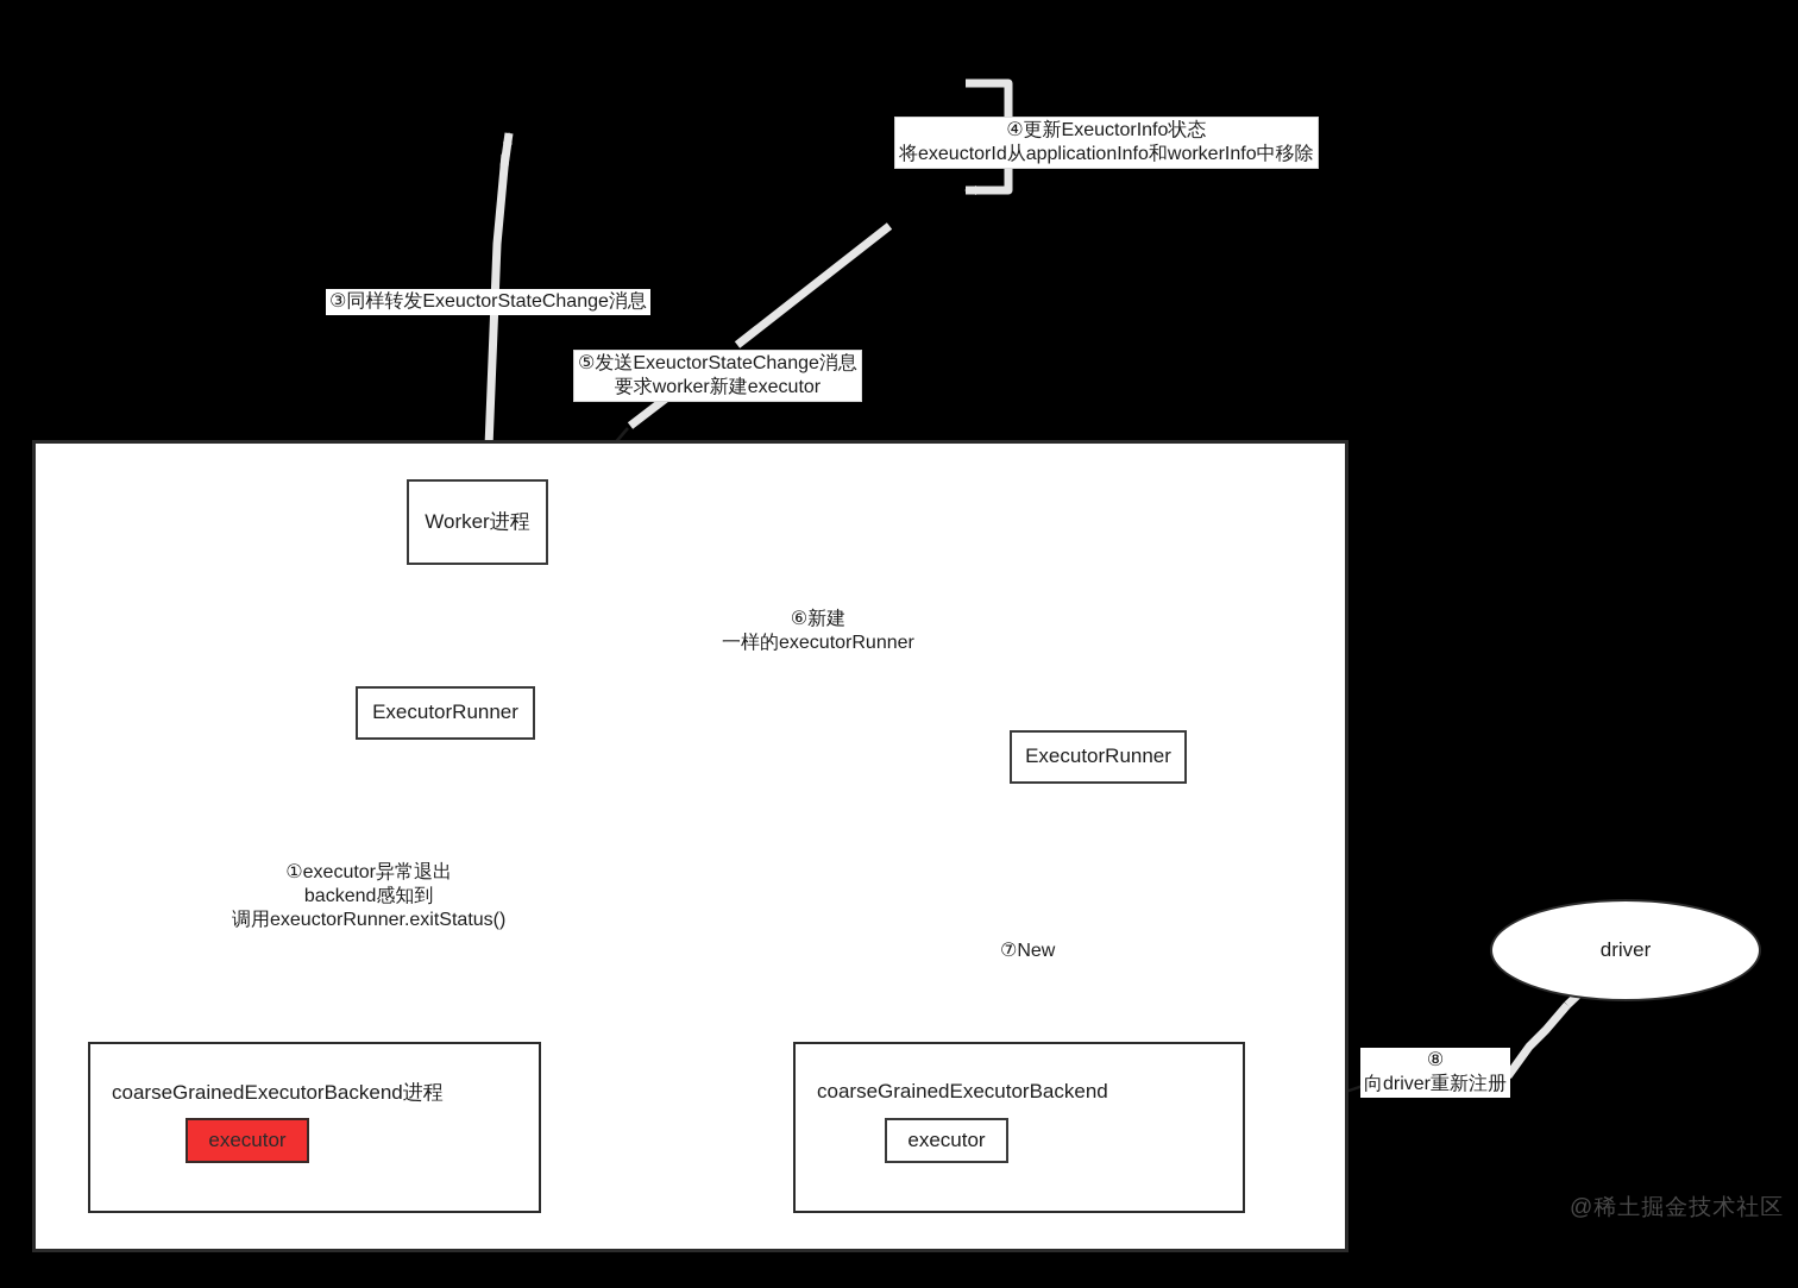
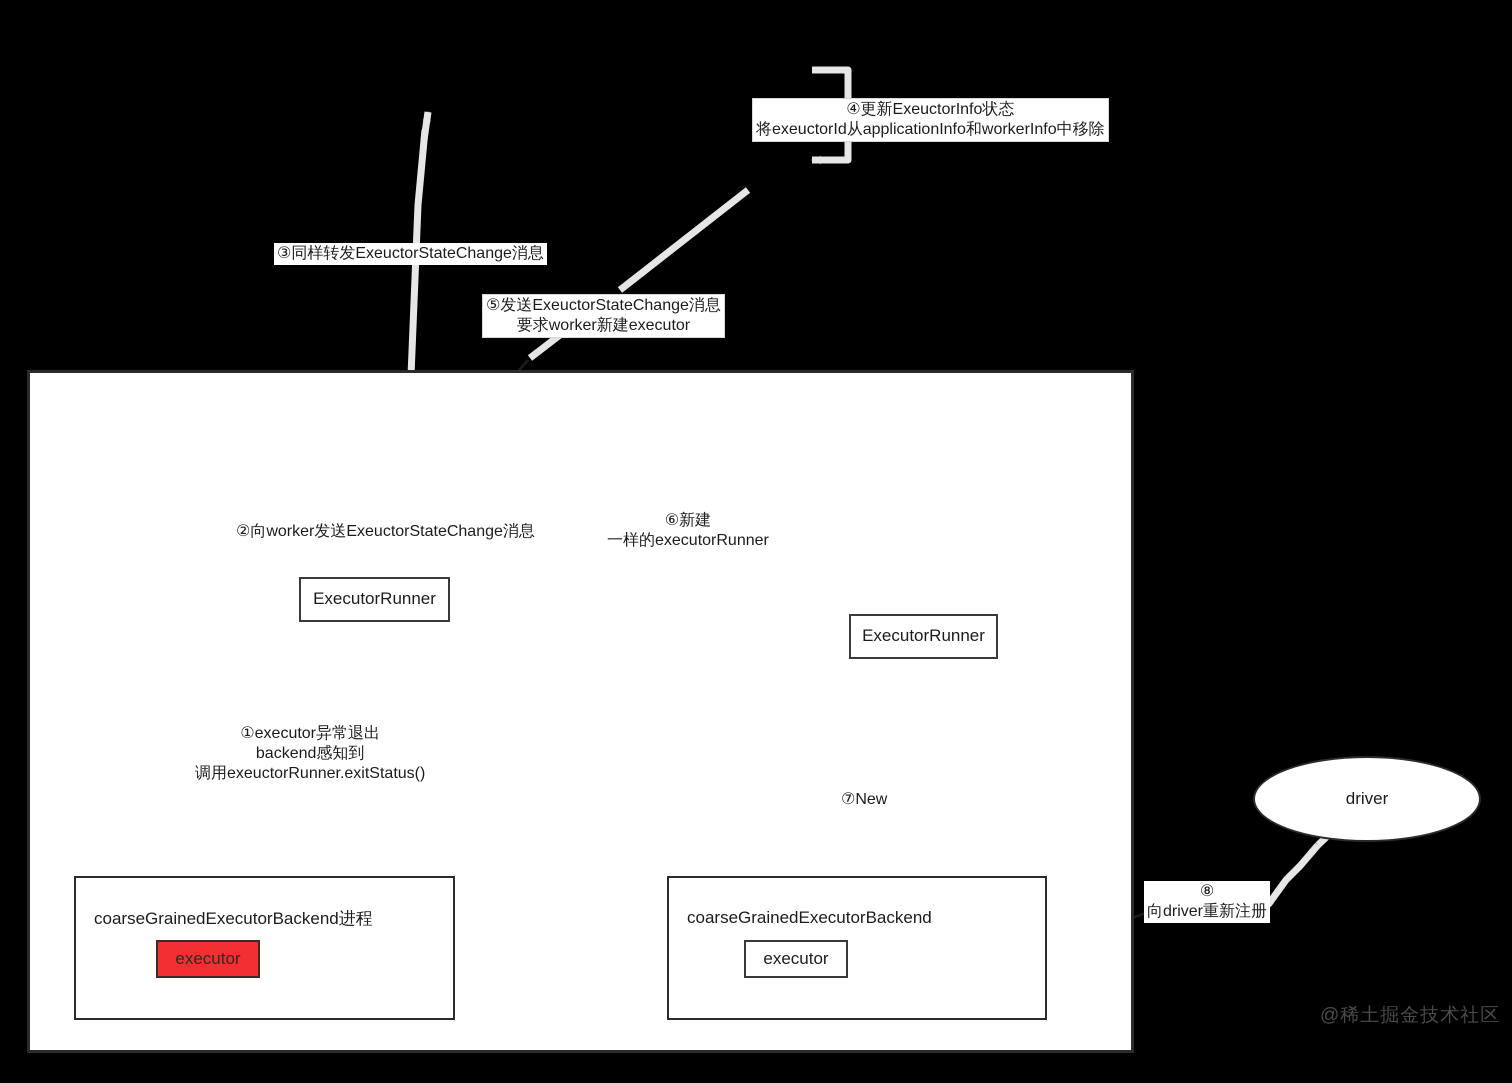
- Worker进程
  ExecutorRunner
  ExecutorRunner
  coarseGrainedExecutorBackend进程
  executor
  coarseGrainedExecutorBackend
  executor
  driver
  ③同样转发ExeuctorStateChange消息
  ④更新ExeuctorInfo状态
  将exeuctorId从applicationInfo和workerInfo中移除
  ⑤发送ExeuctorStateChange消息
  要求worker新建executor
+ ②向worker发送ExeuctorStateChange消息
  ⑥新建
  一样的executorRunner
  ①executor异常退出
  backend感知到
  调用exeuctorRunner.exitStatus()
  ⑦New
  ⑧
  向driver重新注册
  @稀土掘金技术社区
